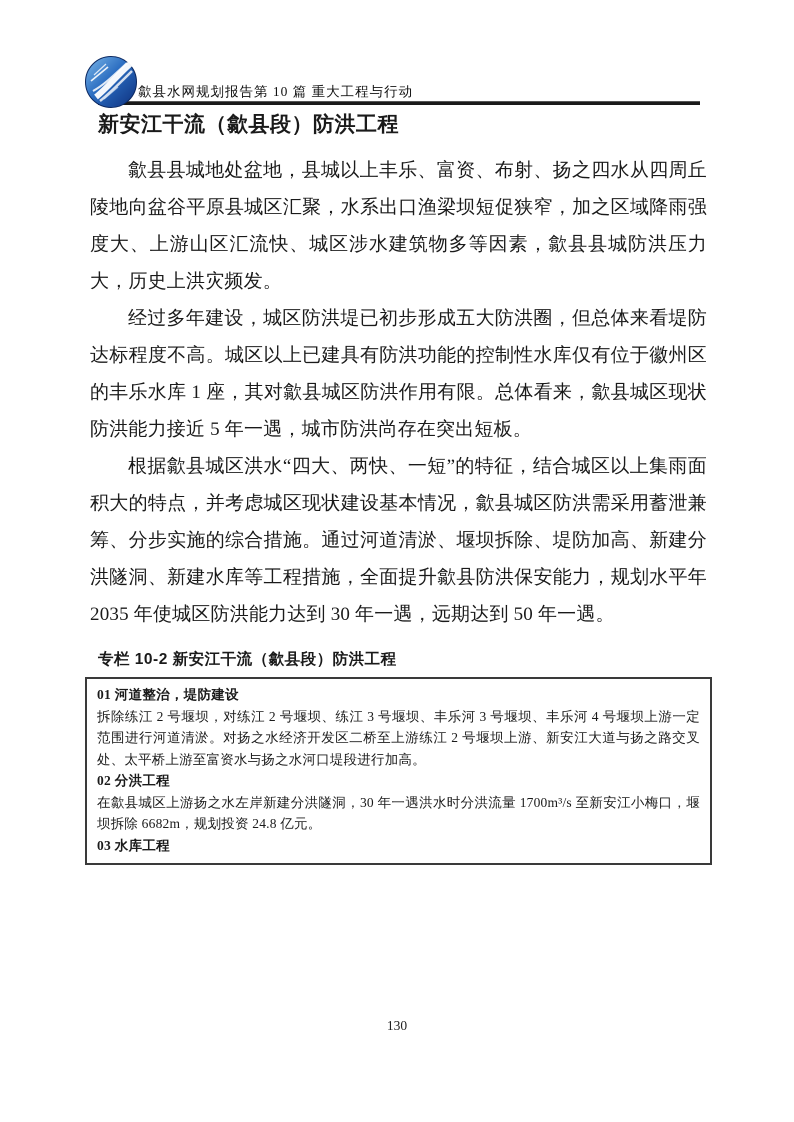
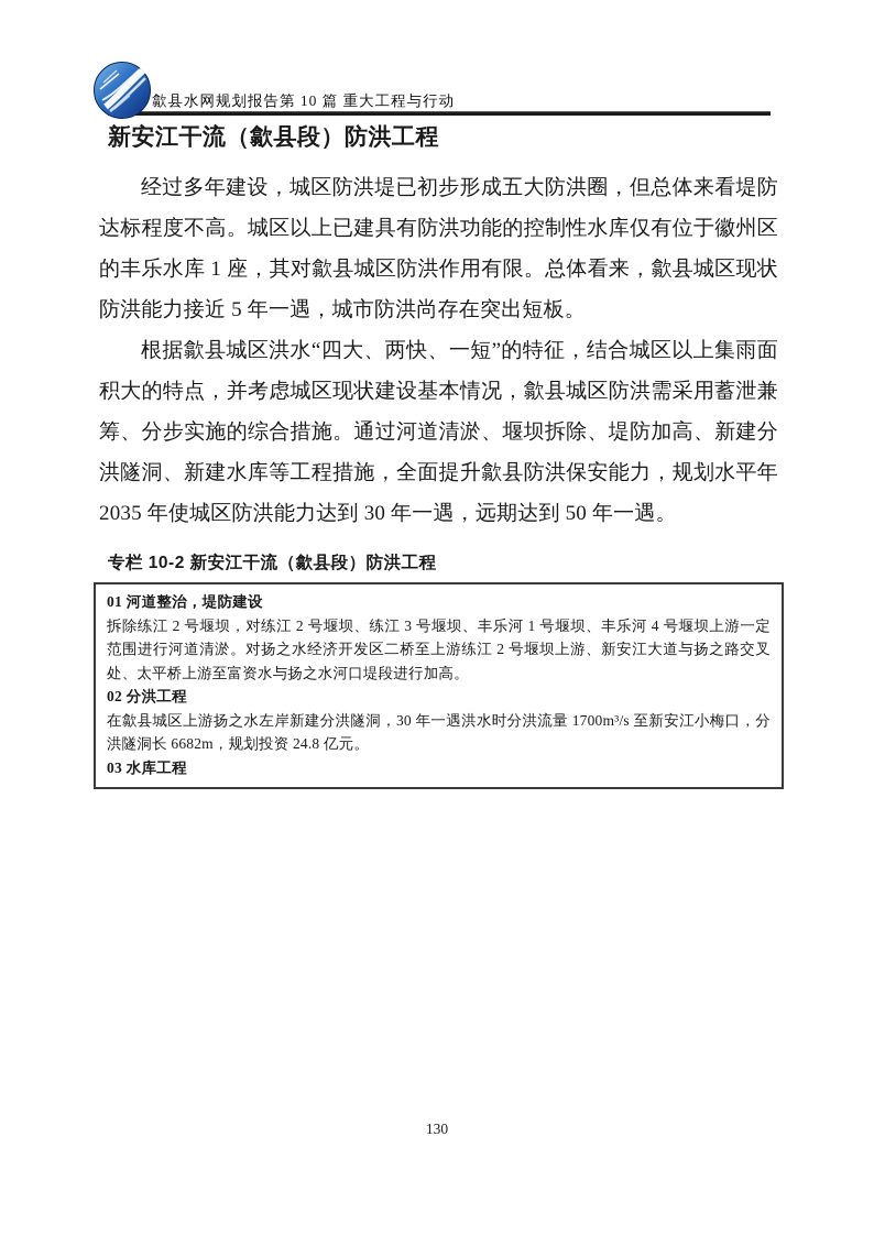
  歙县水网规划报告第 10 篇 重大工程与行动
  新安江干流（歙县段）防洪工程
- 歙县县城地处盆地，县城以上丰乐、富资、布射、扬之四水从四周丘陵地向盆谷平原县城区汇聚，水系出口渔梁坝短促狭窄，加之区域降雨强度大、上游山区汇流快、城区涉水建筑物多等因素，歙县县城防洪压力大，历史上洪灾频发。
  经过多年建设，城区防洪堤已初步形成五大防洪圈，但总体来看堤防达标程度不高。城区以上已建具有防洪功能的控制性水库仅有位于徽州区的丰乐水库 1 座，其对歙县城区防洪作用有限。总体看来，歙县城区现状防洪能力接近 5 年一遇，城市防洪尚存在突出短板。
  根据歙县城区洪水“四大、两快、一短”的特征，结合城区以上集雨面积大的特点，并考虑城区现状建设基本情况，歙县城区防洪需采用蓄泄兼筹、分步实施的综合措施。通过河道清淤、堰坝拆除、堤防加高、新建分洪隧洞、新建水库等工程措施，全面提升歙县防洪保安能力，规划水平年 2035 年使城区防洪能力达到 30 年一遇，远期达到 50 年一遇。
  专栏 10-2 新安江干流（歙县段）防洪工程
  01 河道整治，堤防建设
- 拆除练江 2 号堰坝，对练江 2 号堰坝、练江 3 号堰坝、丰乐河 3 号堰坝、丰乐河 4 号堰坝上游一定范围进行河道清淤。对扬之水经济开发区二桥至上游练江 2 号堰坝上游、新安江大道与扬之路交叉处、太平桥上游至富资水与扬之水河口堤段进行加高。
+ 拆除练江 2 号堰坝，对练江 2 号堰坝、练江 3 号堰坝、丰乐河 1 号堰坝、丰乐河 4 号堰坝上游一定范围进行河道清淤。对扬之水经济开发区二桥至上游练江 2 号堰坝上游、新安江大道与扬之路交叉处、太平桥上游至富资水与扬之水河口堤段进行加高。
  02 分洪工程
- 在歙县城区上游扬之水左岸新建分洪隧洞，30 年一遇洪水时分洪流量 1700m³/s 至新安江小梅口，堰坝拆除 6682m，规划投资 24.8 亿元。
+ 在歙县城区上游扬之水左岸新建分洪隧洞，30 年一遇洪水时分洪流量 1700m³/s 至新安江小梅口，分洪隧洞长 6682m，规划投资 24.8 亿元。
  03 水库工程
  130
